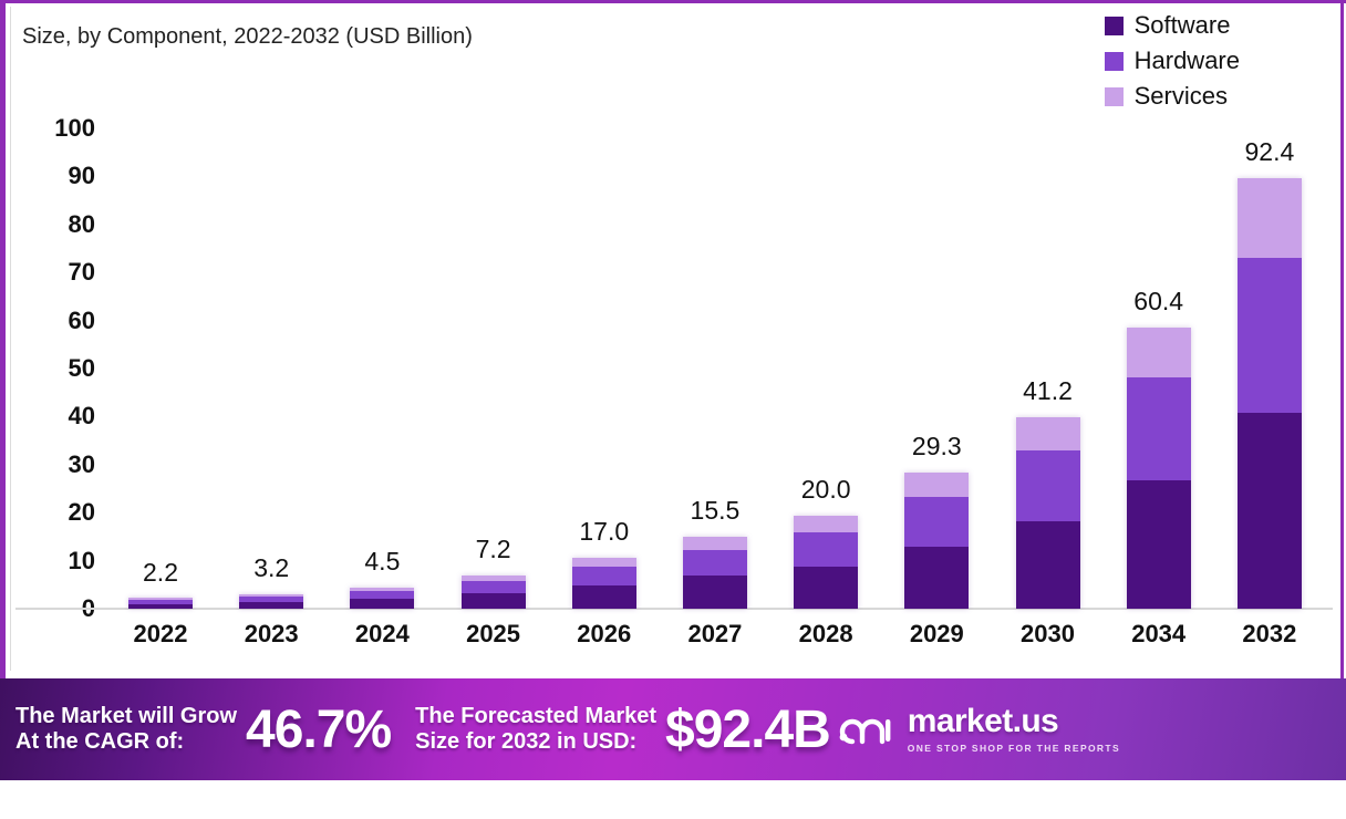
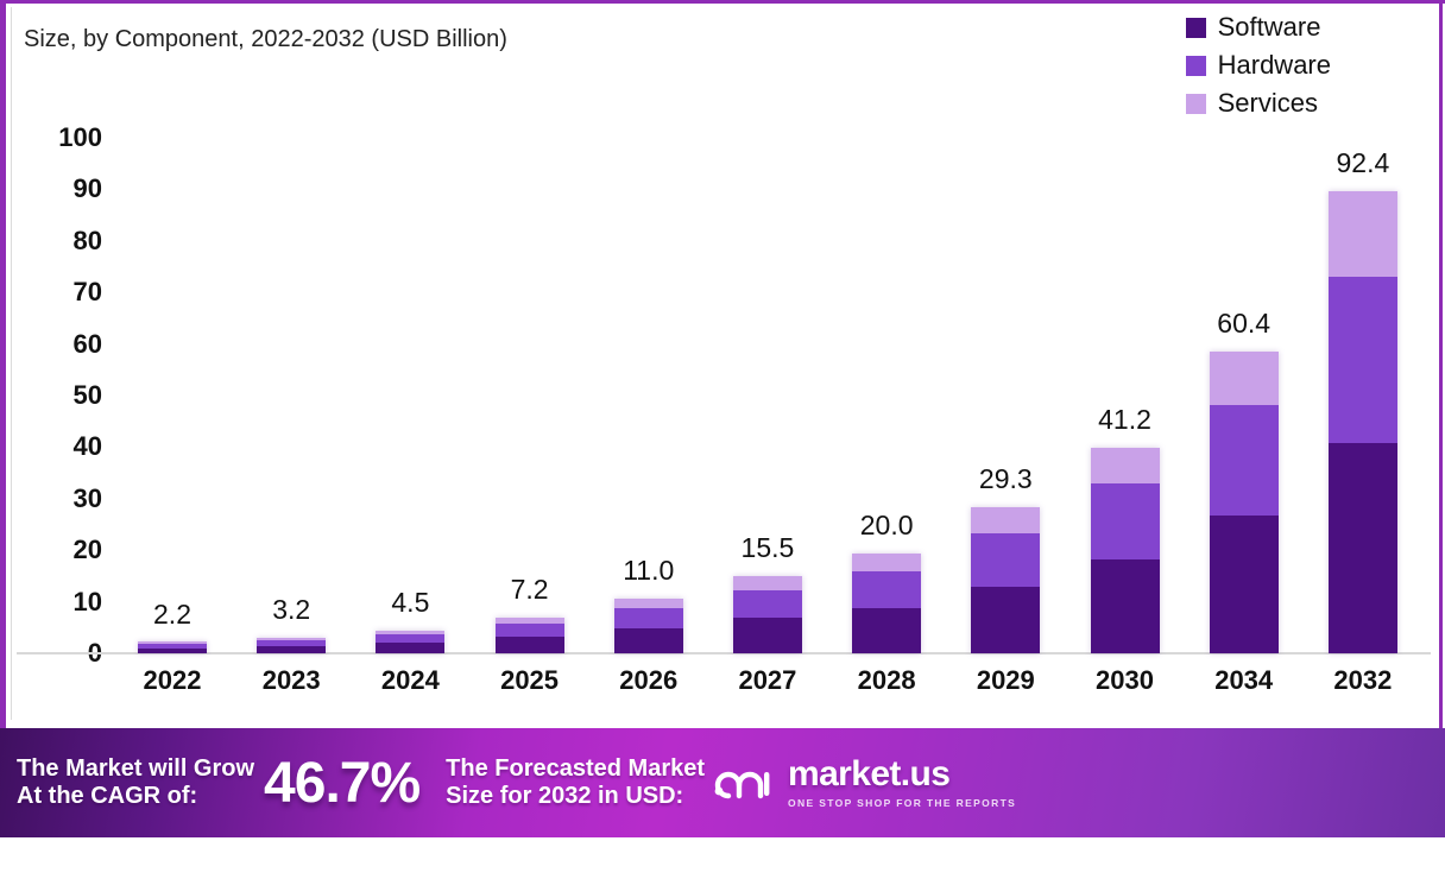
  Size, by Component, 2022-2032 (USD Billion)
  Software
  Hardware
  Services
  100
  90
  80
  70
  60
  50
  40
  30
  20
  10
  2.2
  3.2
  4.5
  7.2
- 17.0
+ 11.0
  15.5
  20.0
  29.3
  41.2
  60.4
  92.4
  2022
  2023
  2024
  2025
  2026
  2027
  2028
  2029
  2030
  2034
  2032
  The Market will Grow
  At the CAGR of:
  46.7%
  The Forecasted Market
  Size for 2032 in USD:
- $92.4B
  market.us
  ONE STOP SHOP FOR THE REPORTS
